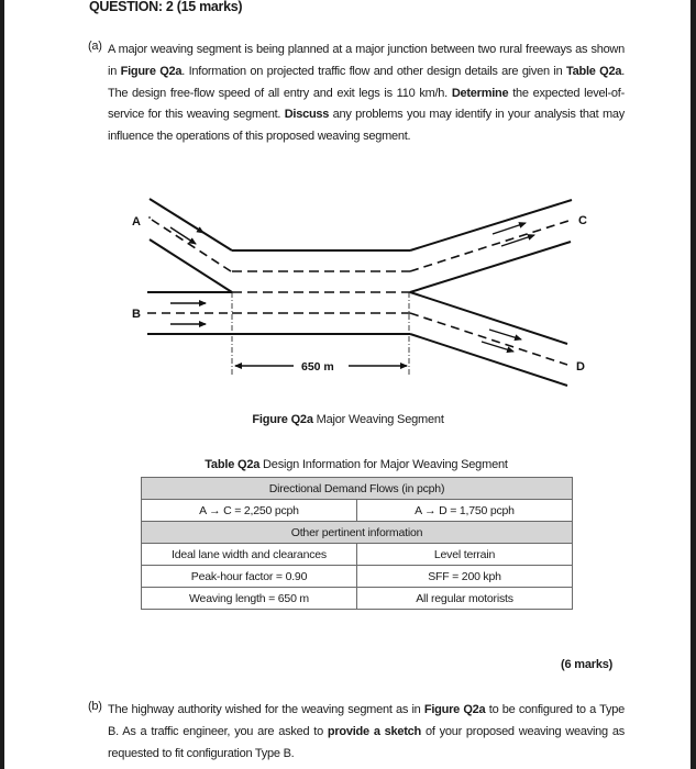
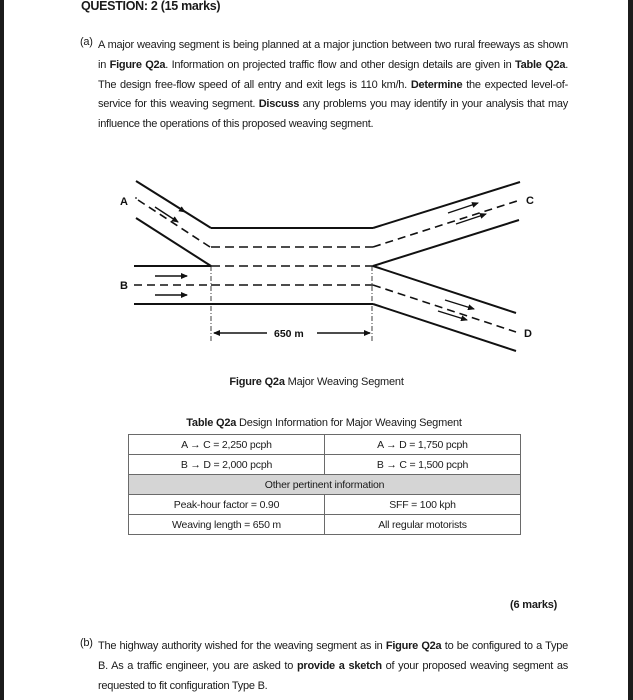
  QUESTION: 2 (15 marks)
  (a)
  A major weaving segment is being planned at a major junction between two rural freeways as shown in Figure Q2a. Information on projected traffic flow and other design details are given in Table Q2a. The design free-flow speed of all entry and exit legs is 110 km/h. Determine the expected level-of-service for this weaving segment. Discuss any problems you may identify in your analysis that may influence the operations of this proposed weaving segment.
  A
  B
  C
  D
  650 m
  Figure Q2a Major Weaving Segment
  Table Q2a Design Information for Major Weaving Segment
- Directional Demand Flows (in pcph)
  A → C = 2,250 pcph	A → D = 1,750 pcph
+ B → D = 2,000 pcph	B → C = 1,500 pcph
  Other pertinent information
- Ideal lane width and clearances	Level terrain
- Peak-hour factor = 0.90	SFF = 200 kph
+ Peak-hour factor = 0.90	SFF = 100 kph
  Weaving length = 650 m	All regular motorists
  (6 marks)
  (b)
- The highway authority wished for the weaving segment as in Figure Q2a to be configured to a Type B. As a traffic engineer, you are asked to provide a sketch of your proposed weaving weaving as requested to fit configuration Type B.
+ The highway authority wished for the weaving segment as in Figure Q2a to be configured to a Type B. As a traffic engineer, you are asked to provide a sketch of your proposed weaving segment as requested to fit configuration Type B.
